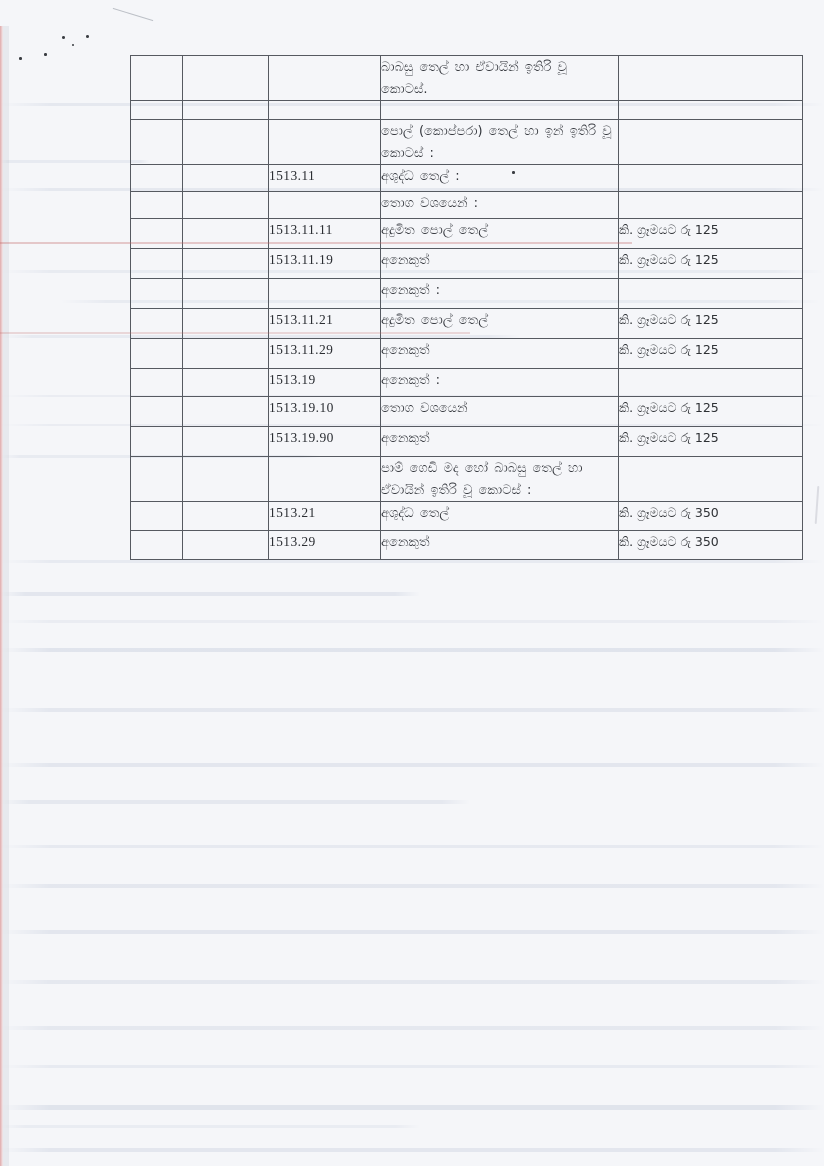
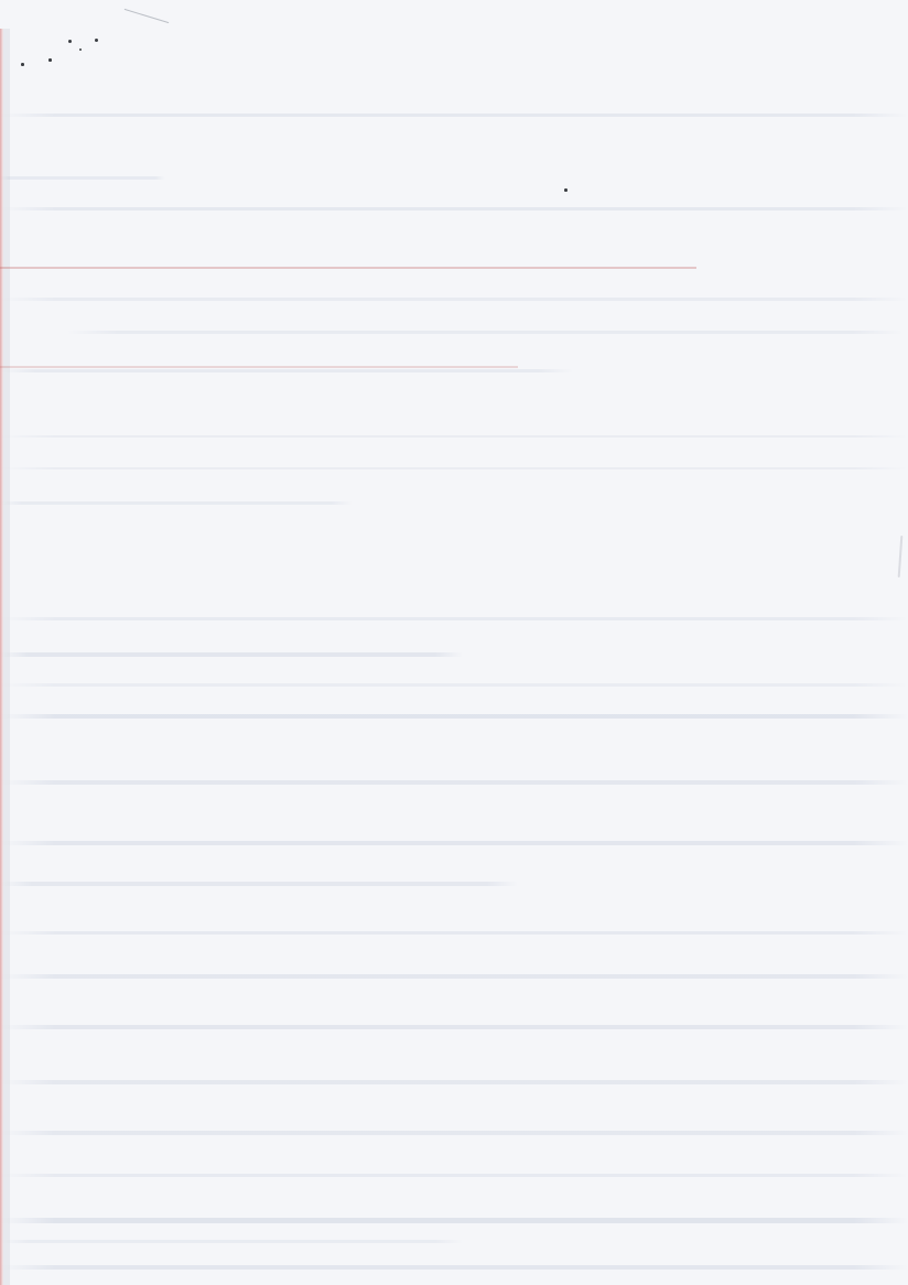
- 			බාබසු තෙල් හා ඒවායින් ඉතිරි වූ කොටස්.
- 			පොල් (කොප්පරා) තෙල් හා ඉන් ඉතිරි වූ කොටස් :
- 		1513.11	අශුද්ධ තෙල් :
- 			තොග වශයෙන් :
- 		1513.11.11	අදුමිත පොල් තෙල්	කි. ග්‍රෑමයට රු 125
- 		1513.11.19	අනෙකුත්	කි. ග්‍රෑමයට රු 125
- 			අනෙකුත් :
- 		1513.11.21	අදුමිත පොල් තෙල්	කි. ග්‍රෑමයට රු 125
- 		1513.11.29	අනෙකුත්	කි. ග්‍රෑමයට රු 125
- 		1513.19	අනෙකුත් :
- 		1513.19.10	තොග වශයෙන්	කි. ග්‍රෑමයට රු 125
- 		1513.19.90	අනෙකුත්	කි. ග්‍රෑමයට රු 125
- 			පාම් ගෙඩි මද හෝ බාබසු තෙල් හා ඒවායින් ඉතිරි වූ කොටස් :
- 		1513.21	අශුද්ධ තෙල්	කි. ග්‍රෑමයට රු 350
- 		1513.29	අනෙකුත්	කි. ග්‍රෑමයට රු 350
